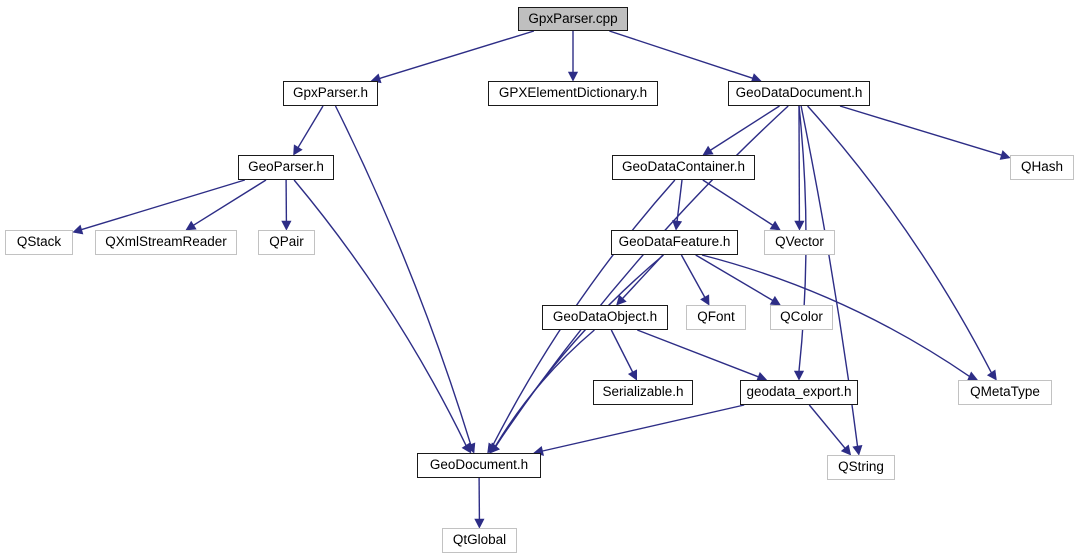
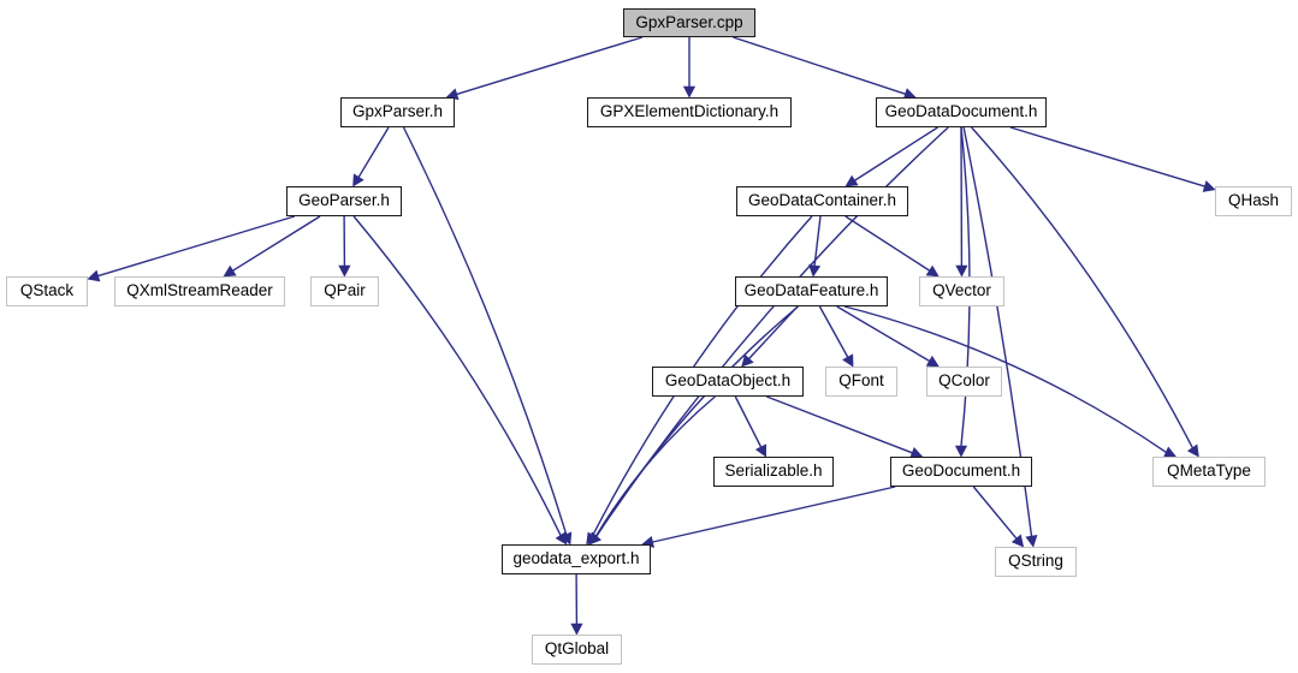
  GpxParser.cpp
  GpxParser.h
  GPXElementDictionary.h
  GeoDataDocument.h
  GeoParser.h
  GeoDataContainer.h
  QHash
  QStack
  QXmlStreamReader
  QPair
  GeoDataFeature.h
  QVector
  GeoDataObject.h
  QFont
  QColor
  Serializable.h
- geodata_export.h
+ GeoDocument.h
  QMetaType
- GeoDocument.h
+ geodata_export.h
  QString
  QtGlobal
